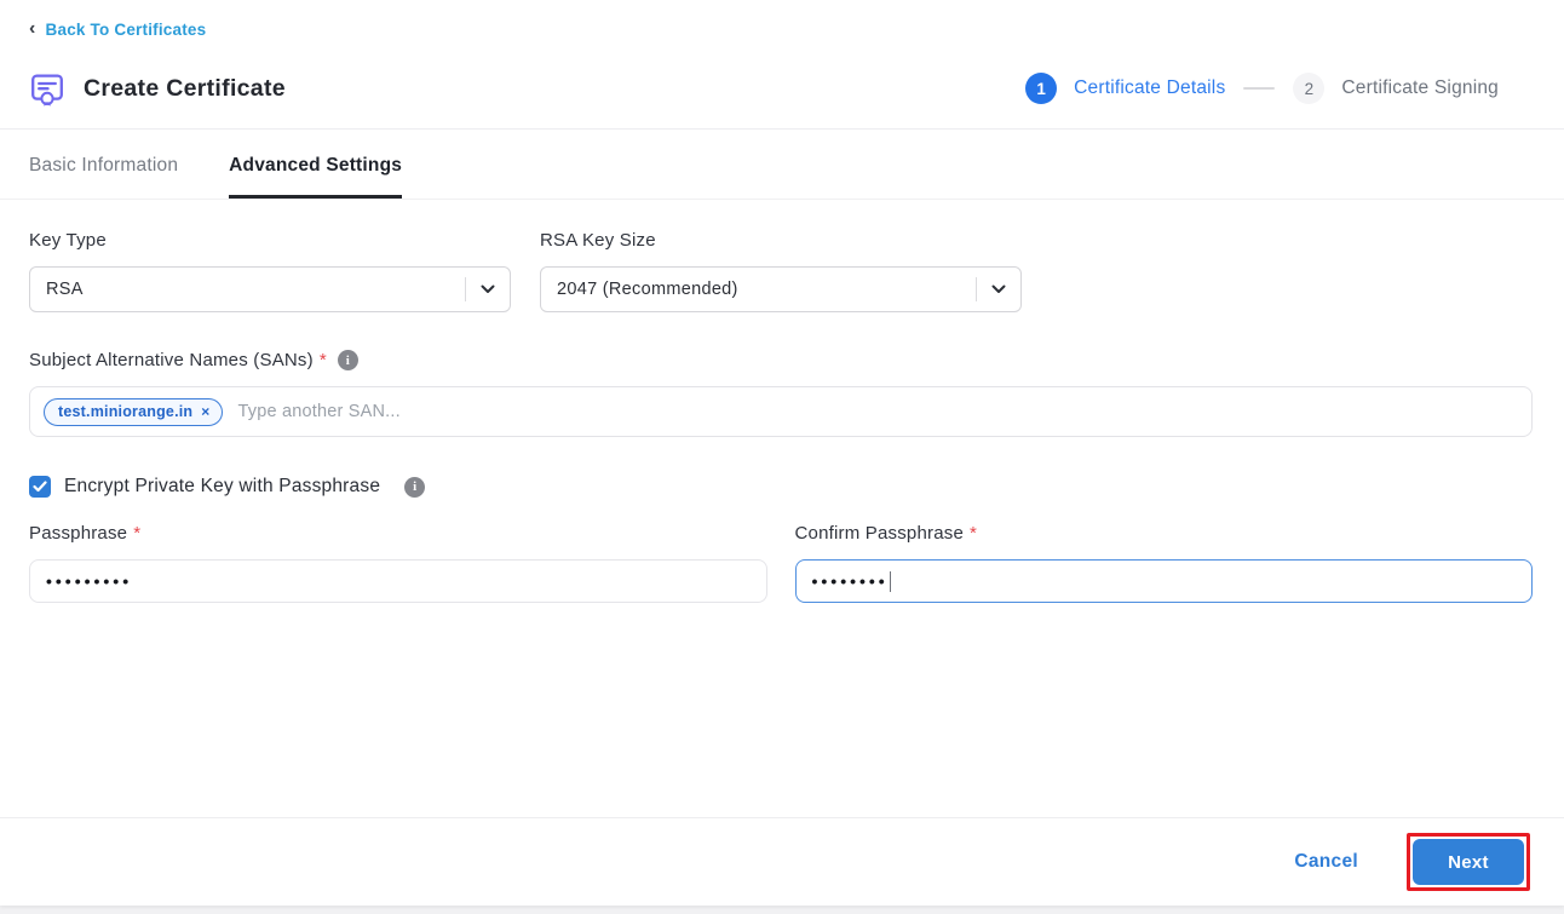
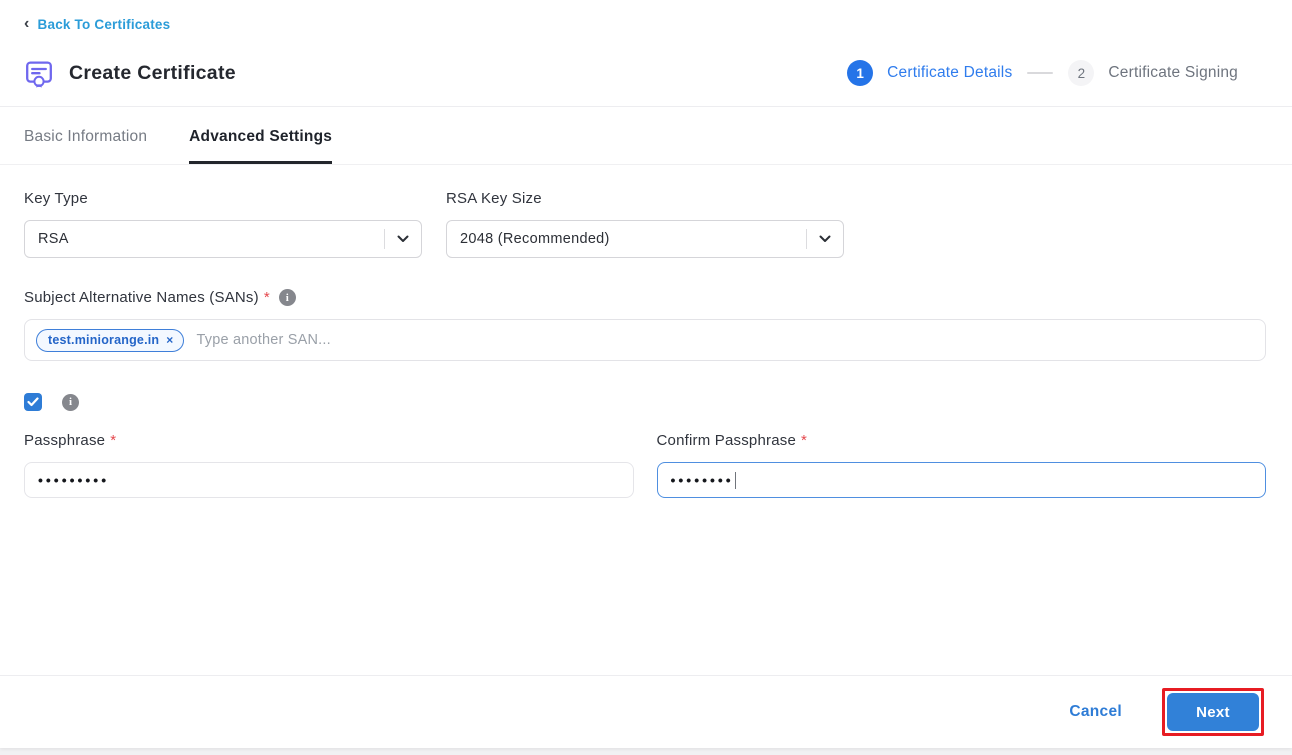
  ‹
  Back To Certificates
  Create Certificate
  1
  Certificate Details
  2
  Certificate Signing
  Basic Information
  Advanced Settings
  Key Type
  RSA
  RSA Key Size
- 2047 (Recommended)
+ 2048 (Recommended)
  Subject Alternative Names (SANs)
  *
  i
  test.miniorange.in
  ×
  Type another SAN...
- Encrypt Private Key with Passphrase
  i
  Passphrase
  *
  •••••••••
  Confirm Passphrase
  *
  ••••••••
  Cancel
  Next
